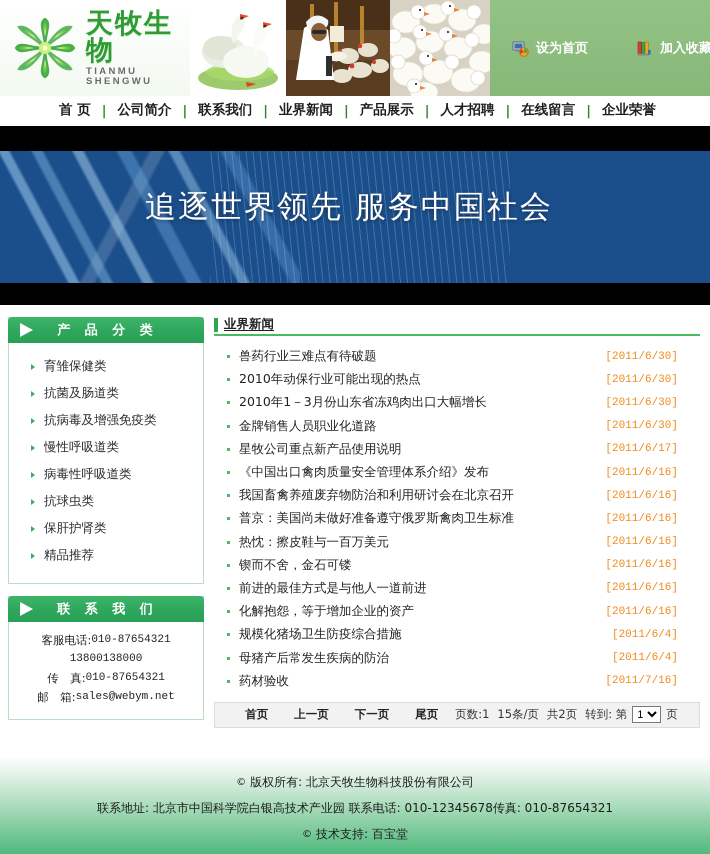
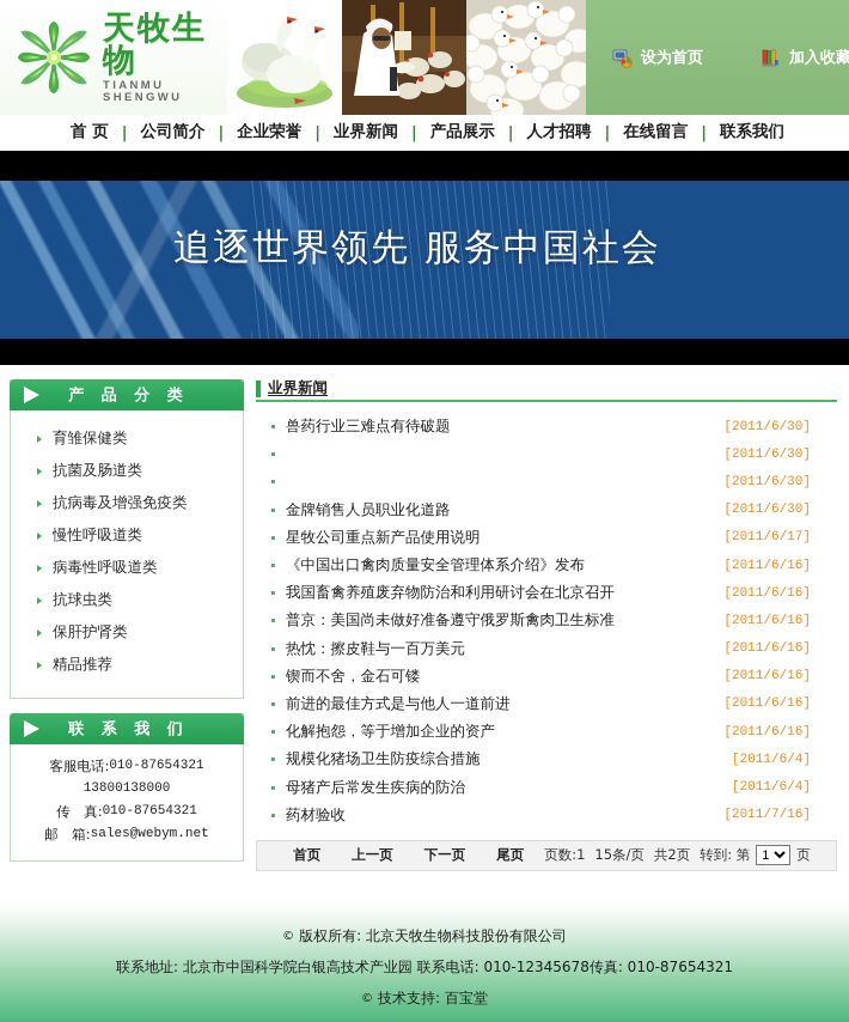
  天牧生物
  TIANMU SHENGWU
  设为首页
  加入收藏
  首 页
  |
  公司简介
  |
- 联系我们
+ 企业荣誉
  |
  业界新闻
  |
  产品展示
  |
  人才招聘
  |
  在线留言
  |
- 企业荣誉
+ 联系我们
  追逐世界领先 服务中国社会
  产 品 分 类
  育雏保健类
  抗菌及肠道类
  抗病毒及增强免疫类
  慢性呼吸道类
  病毒性呼吸道类
  抗球虫类
  保肝护肾类
  精品推荐
  联 系 我 们
  客服电话:
  010-87654321
  13800138000
  传 真:
  010-87654321
  邮 箱:
  sales@webym.net
  业界新闻
  兽药行业三难点有待破题
  [2011/6/30]
- 2010年动保行业可能出现的热点
  [2011/6/30]
- 2010年1－3月份山东省冻鸡肉出口大幅增长
  [2011/6/30]
  金牌销售人员职业化道路
  [2011/6/30]
  星牧公司重点新产品使用说明
  [2011/6/17]
  《中国出口禽肉质量安全管理体系介绍》发布
  [2011/6/16]
  我国畜禽养殖废弃物防治和利用研讨会在北京召开
  [2011/6/16]
  普京：美国尚未做好准备遵守俄罗斯禽肉卫生标准
  [2011/6/16]
  热忱：擦皮鞋与一百万美元
  [2011/6/16]
  锲而不舍，金石可镂
  [2011/6/16]
  前进的最佳方式是与他人一道前进
  [2011/6/16]
  化解抱怨，等于增加企业的资产
  [2011/6/16]
  规模化猪场卫生防疫综合措施
  [2011/6/4]
  母猪产后常发生疾病的防治
  [2011/6/4]
  药材验收
  [2011/7/16]
  首页
  上一页
  下一页
  尾页
  页数:1
  15条/页
  共2页
  转到: 第
  1
  页
  ©
  版权所有: 北京天牧生物科技股份有限公司
  联系地址: 北京市中国科学院白银高技术产业园 联系电话: 010-12345678传真: 010-87654321
  ©
  技术支持:
  百宝堂
